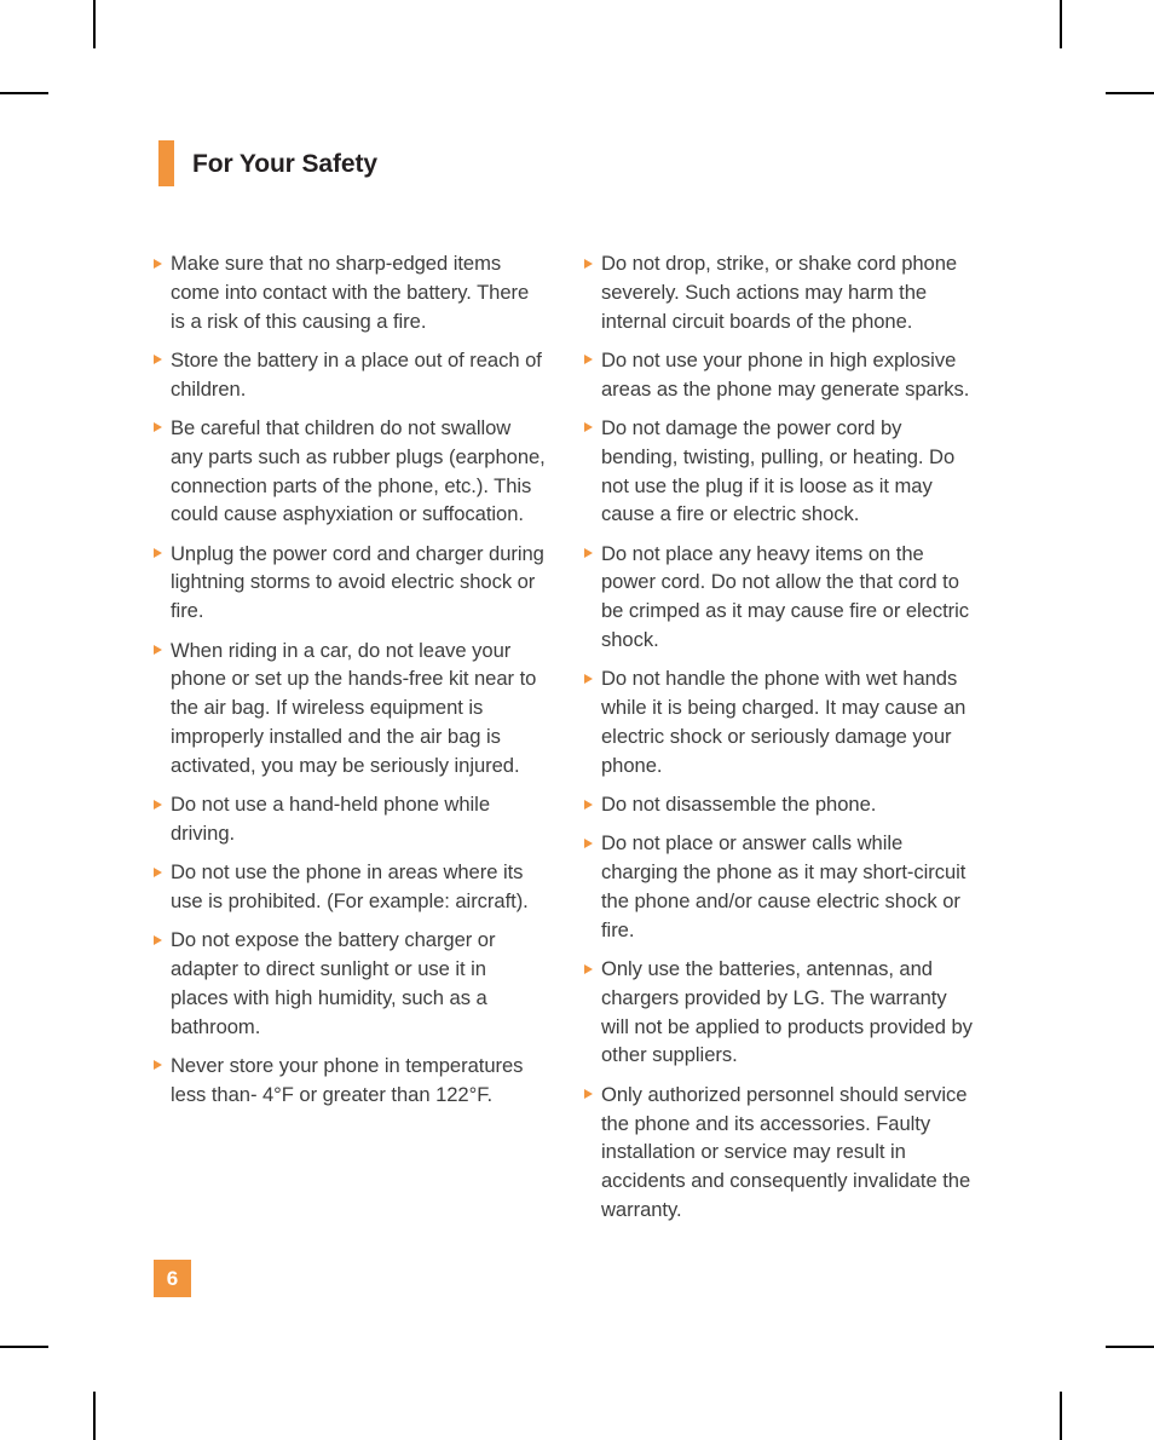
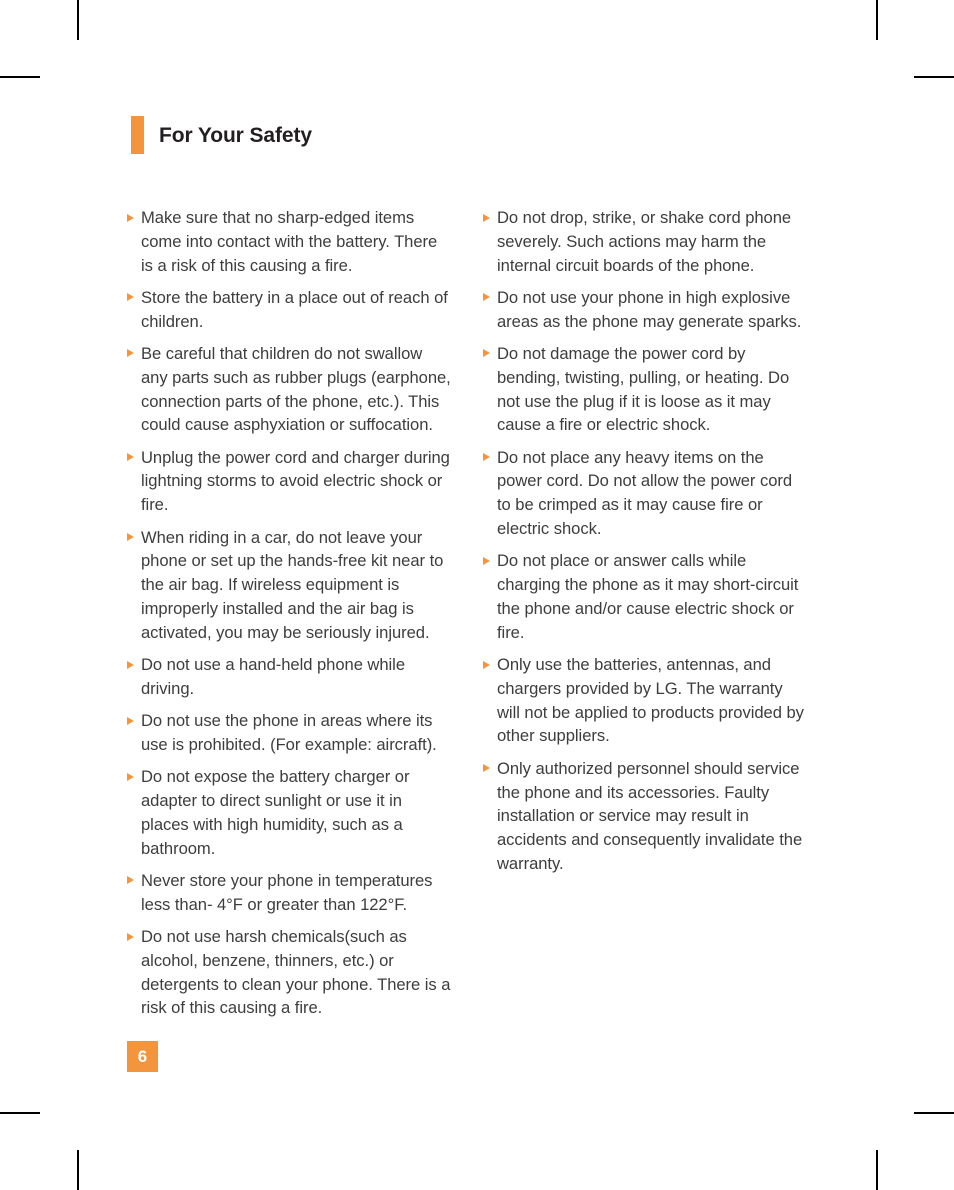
  For Your Safety
  Make sure that no sharp-edged items come into contact with the battery. There is a risk of this causing a fire.
  Store the battery in a place out of reach of children.
  Be careful that children do not swallow any parts such as rubber plugs (earphone, connection parts of the phone, etc.). This could cause asphyxiation or suffocation.
  Unplug the power cord and charger during lightning storms to avoid electric shock or fire.
  When riding in a car, do not leave your phone or set up the hands-free kit near to the air bag. If wireless equipment is improperly installed and the air bag is activated, you may be seriously injured.
  Do not use a hand-held phone while driving.
  Do not use the phone in areas where its use is prohibited. (For example: aircraft).
  Do not expose the battery charger or adapter to direct sunlight or use it in places with high humidity, such as a bathroom.
  Never store your phone in temperatures less than- 4°F or greater than 122°F.
+ Do not use harsh chemicals(such as alcohol, benzene, thinners, etc.) or detergents to clean your phone. There is a risk of this causing a fire.
  Do not drop, strike, or shake cord phone severely. Such actions may harm the internal circuit boards of the phone.
  Do not use your phone in high explosive areas as the phone may generate sparks.
  Do not damage the power cord by bending, twisting, pulling, or heating. Do not use the plug if it is loose as it may cause a fire or electric shock.
- Do not place any heavy items on the power cord. Do not allow the that cord to be crimped as it may cause fire or electric shock.
+ Do not place any heavy items on the power cord. Do not allow the power cord to be crimped as it may cause fire or electric shock.
- Do not handle the phone with wet hands while it is being charged. It may cause an electric shock or seriously damage your phone.
- Do not disassemble the phone.
  Do not place or answer calls while charging the phone as it may short-circuit the phone and/or cause electric shock or fire.
  Only use the batteries, antennas, and chargers provided by LG. The warranty will not be applied to products provided by other suppliers.
  Only authorized personnel should service the phone and its accessories. Faulty installation or service may result in accidents and consequently invalidate the warranty.
  6
